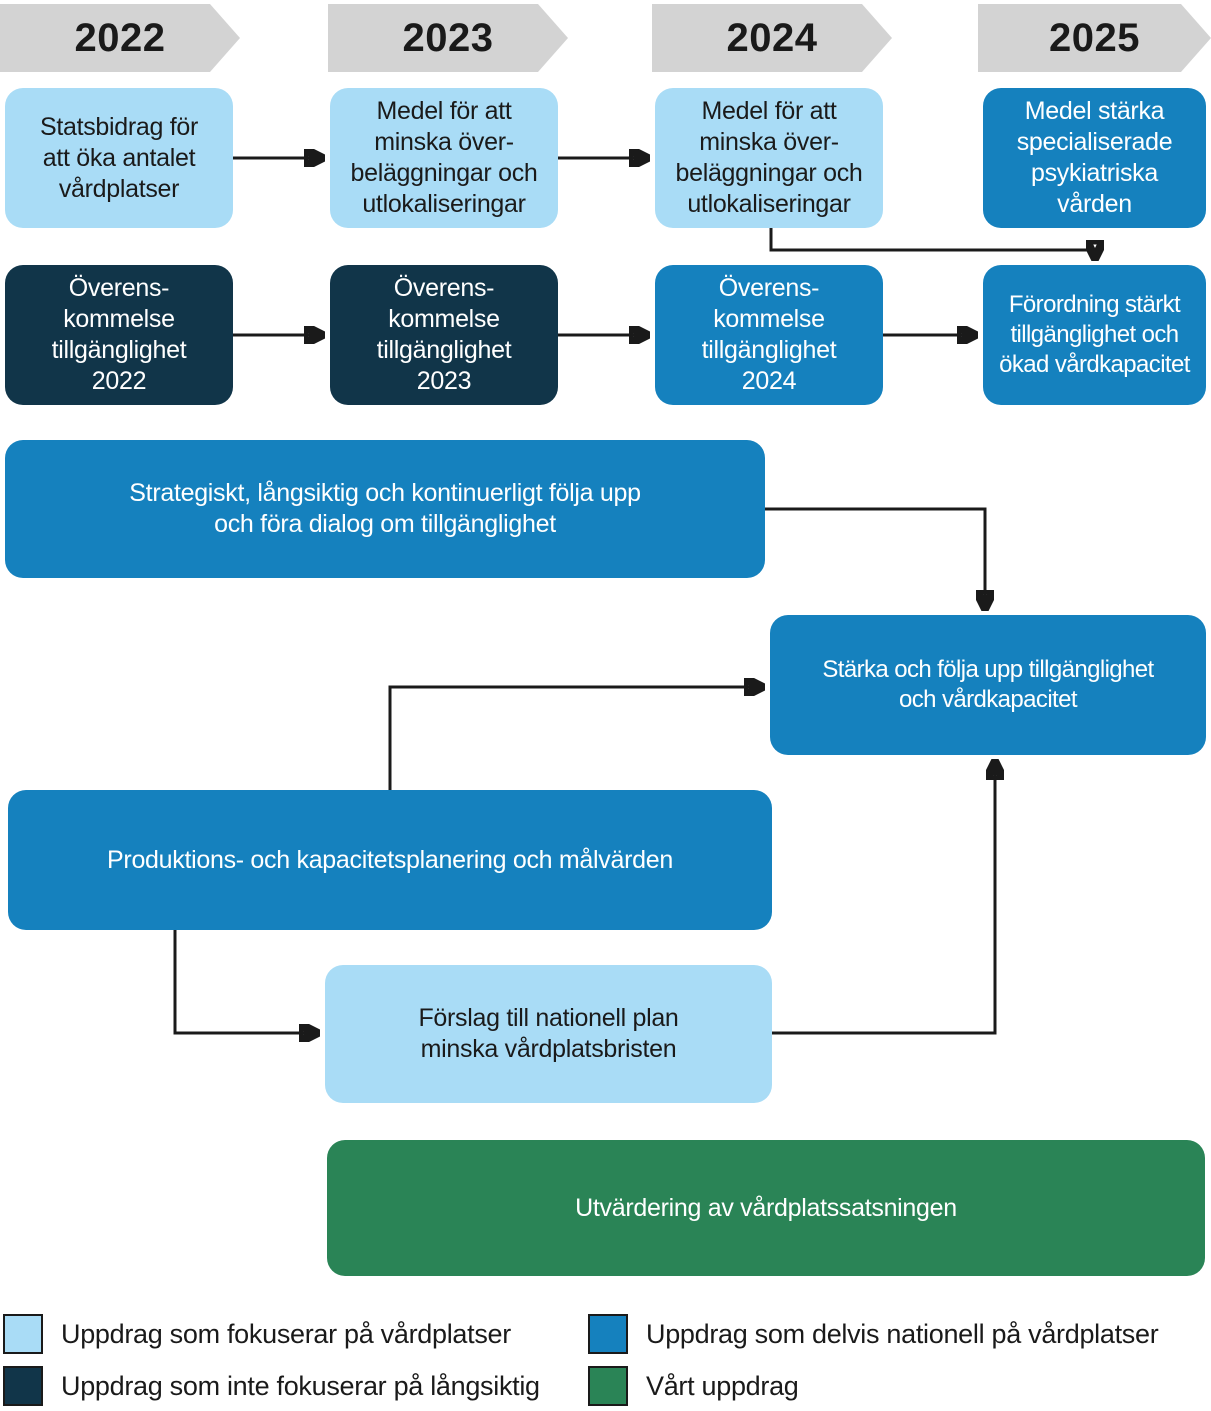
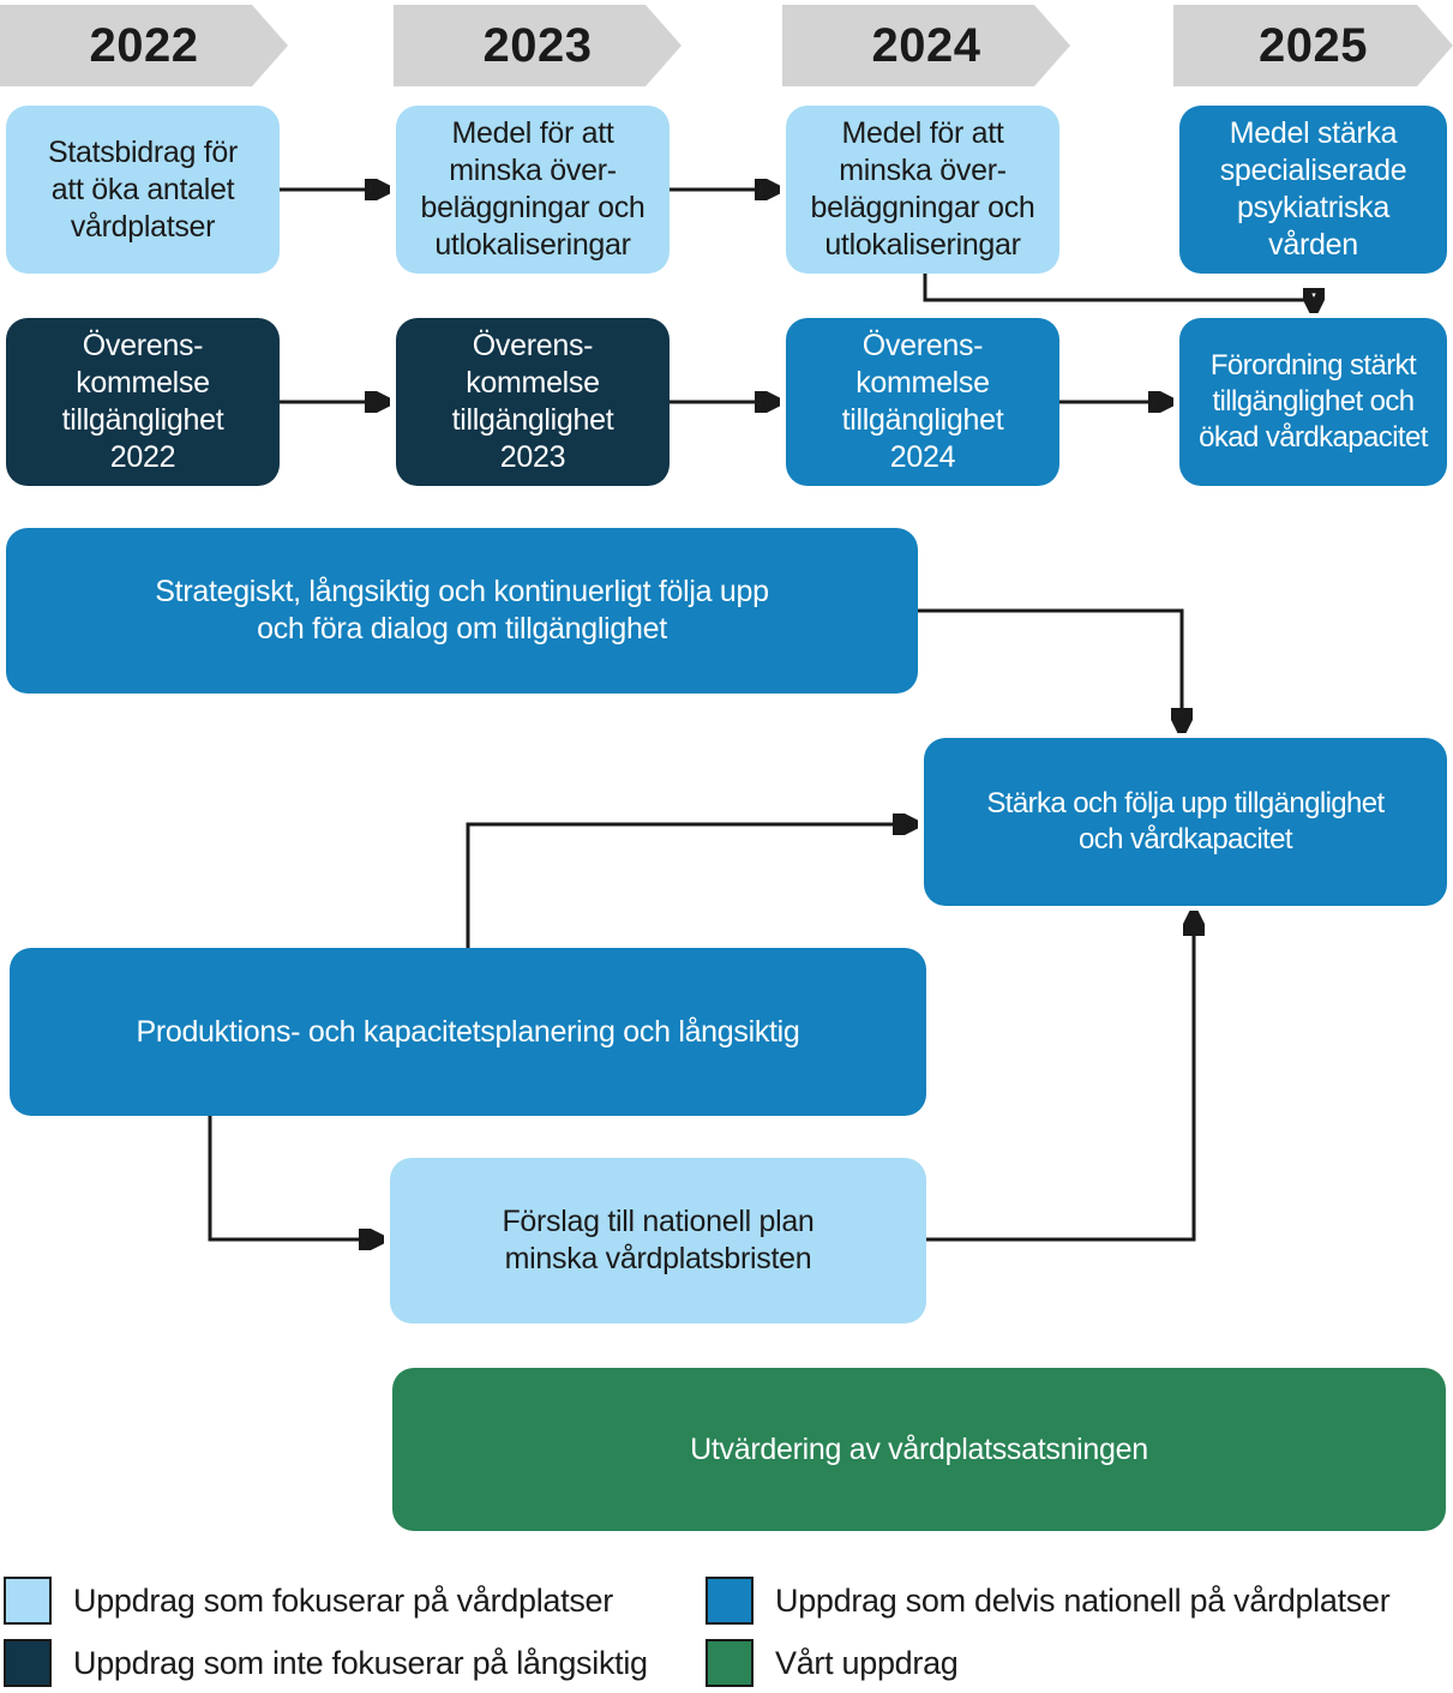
  2022
  2023
  2024
  2025
  Statsbidrag för
  att öka antalet
  vårdplatser
  Medel för att
  minska över-
  beläggningar och
  utlokaliseringar
  Medel för att
  minska över-
  beläggningar och
  utlokaliseringar
  Medel stärka
  specialiserade
  psykiatriska vården
  Överens-
  kommelse
  tillgänglighet
  2022
  Överens-
  kommelse
  tillgänglighet
  2023
  Överens-
  kommelse
  tillgänglighet
  2024
  Förordning stärkt
  tillgänglighet och
  ökad vårdkapacitet
  Strategiskt, långsiktig och kontinuerligt följa upp
  och föra dialog om tillgänglighet
  Stärka och följa upp tillgänglighet
  och vårdkapacitet
- Produktions- och kapacitetsplanering och målvärden
+ Produktions- och kapacitetsplanering och långsiktig
  Förslag till nationell plan
  minska vårdplatsbristen
  Utvärdering av vårdplatssatsningen
  Uppdrag som fokuserar på vårdplatser
  Uppdrag som delvis nationell på vårdplatser
  Uppdrag som inte fokuserar på långsiktig
  Vårt uppdrag
